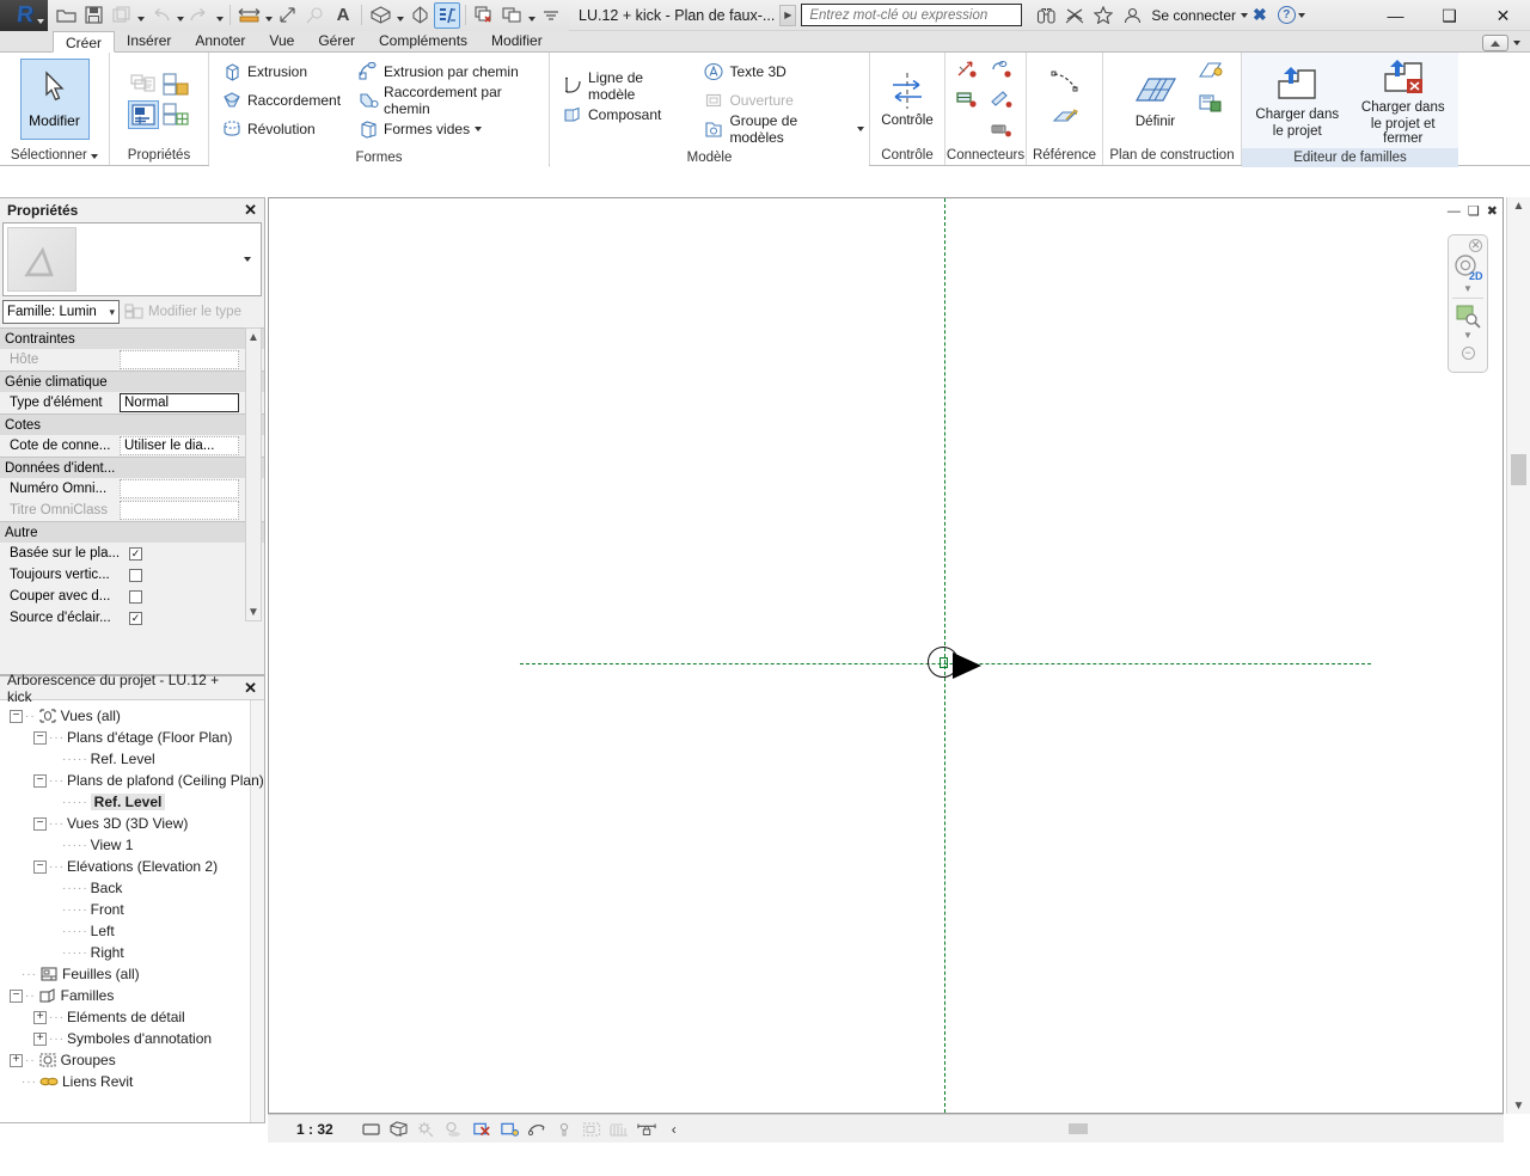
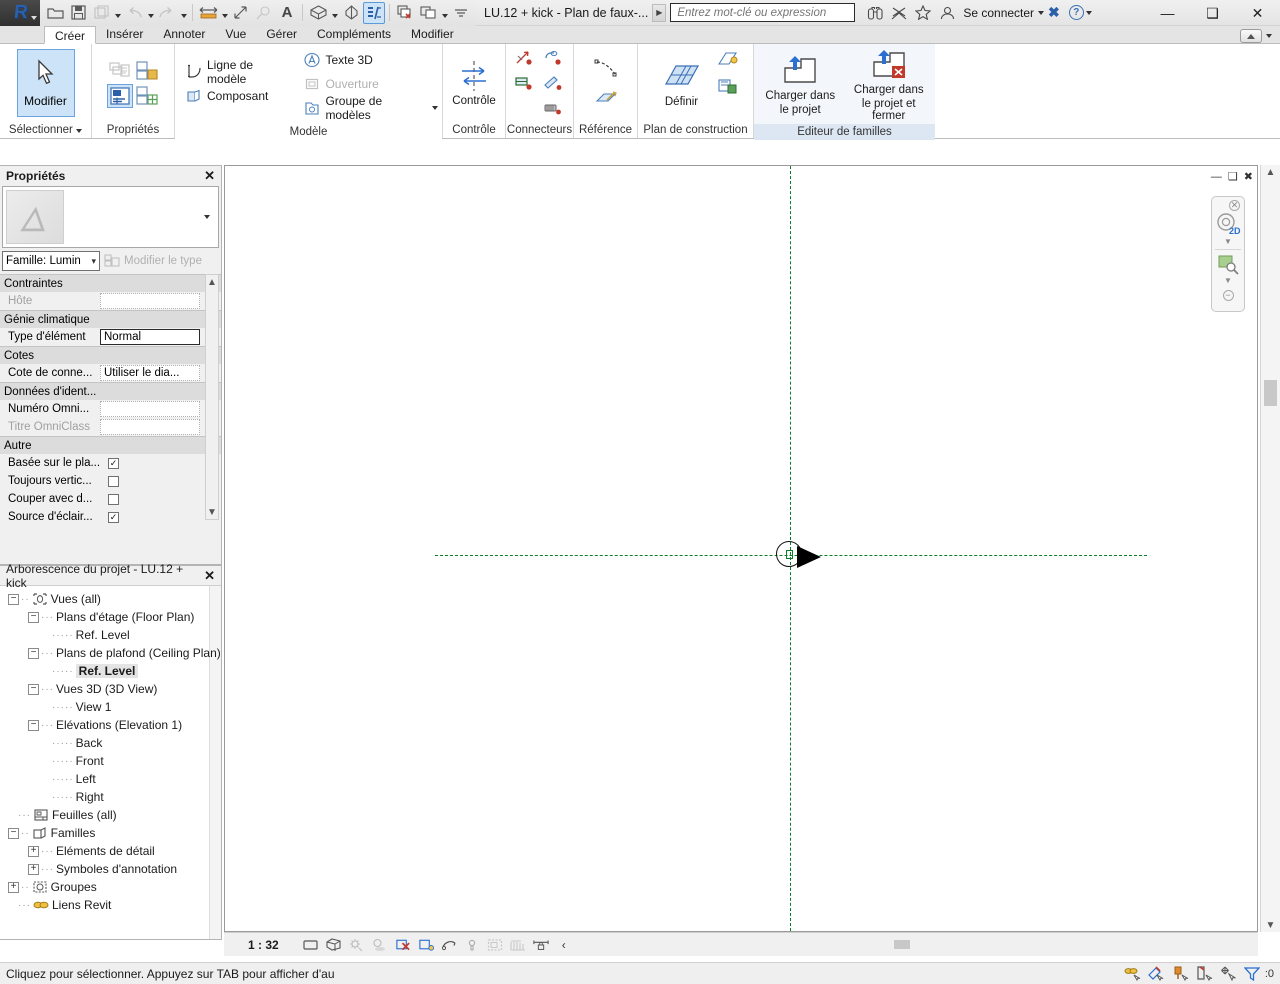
  A
  LU.12 + kick - Plan de faux-...
  ▶
  Entrez mot-clé ou expression
  Se connecter
  ✖
  ?
  —
  ❑
  ✕
  Créer
  Insérer
  Annoter
  Vue
  Gérer
  Compléments
  Modifier
  Modifier
  Sélectionner
  Propriétés
- Extrusion
- Raccordement
- Révolution
- Extrusion par chemin
- Raccordement par chemin
- Formes vides
- Formes
  Ligne de modèle
  Composant
  Texte 3D
  Ouverture
  Groupe de modèles
  Modèle
  Contrôle
  Contrôle
  Connecteurs
  Référence
  Définir
  Plan de construction
  Charger dans
  le projet
  Charger dans
  le projet et fermer
  Editeur de familles
  Propriétés
  ✕
  Famille: Lumin
  ▾
  Modifier le type
  ▲
  ▼
  Contraintes
  Hôte
  Génie climatique
  Type d'élément
  Normal
  Cotes
  Cote de conne...
  Utiliser le dia...
  Données d'ident...
  Numéro Omni...
  Titre OmniClass
  Autre
  Basée sur le pla...
  ✓
  Toujours vertic...
  Couper avec d...
  Source d'éclair...
  ✓
  Arborescence du projet - LU.12 + kick
  ✕
  −
  ··
  Vues (all)
  −
  ···
  Plans d'étage (Floor Plan)
  ·····
  Ref. Level
  −
  ···
  Plans de plafond (Ceiling Plan)
  ·····
  Ref. Level
  −
  ···
  Vues 3D (3D View)
  ·····
  View 1
  −
  ···
- Elévations (Elevation 2)
+ Elévations (Elevation 1)
  ·····
  Back
  ·····
  Front
  ·····
  Left
  ·····
  Right
  ···
  Feuilles (all)
  −
  ··
  Familles
  +
  ···
  Eléments de détail
  +
  ···
  Symboles d'annotation
  +
  ··
  Groupes
  ···
  Liens Revit
  —
  ❑
  ✖
  ✕
  2D
  ▼
  ▼
  −
  ▲
  ▼
  1 : 32
  ‹
+ Cliquez pour sélectionner. Appuyez sur TAB pour afficher d'au
+ :0
